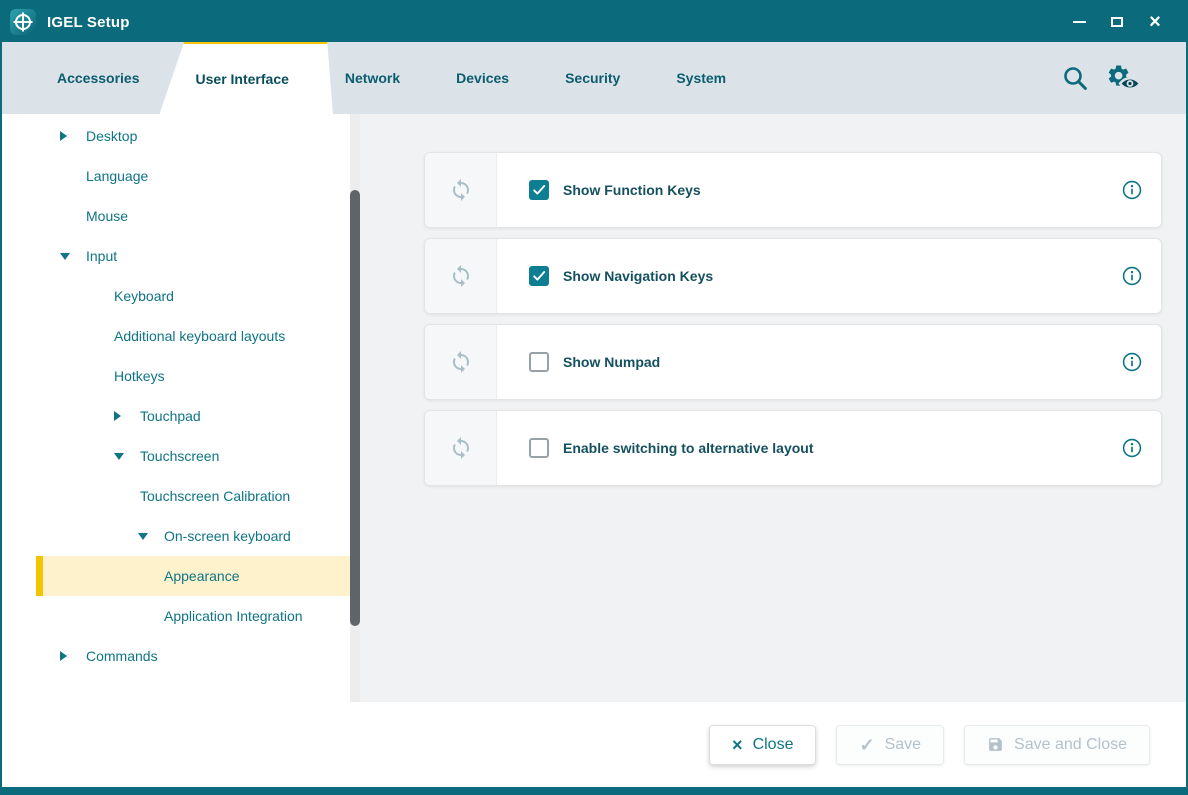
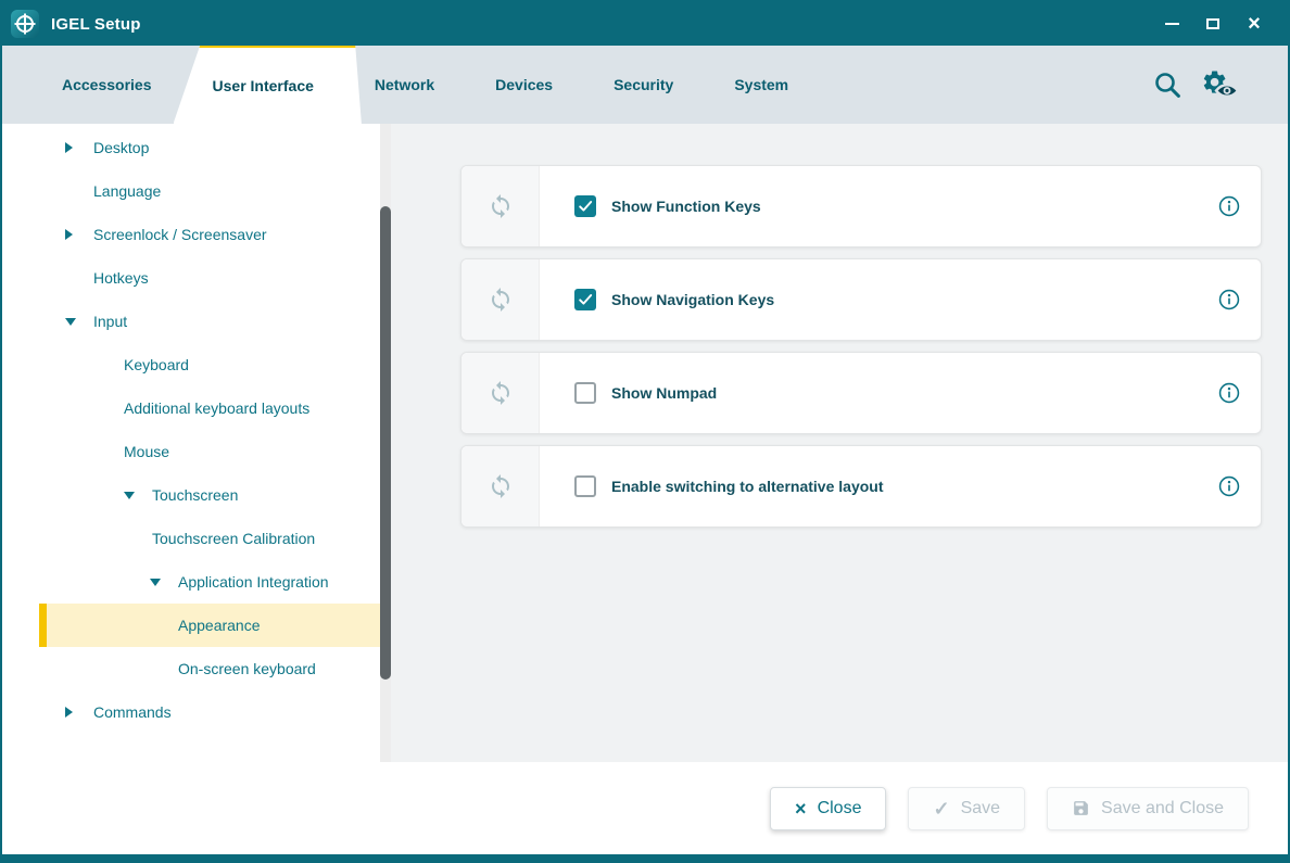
  IGEL Setup
  ×
  Accessories
  User Interface
  Network
  Devices
  Security
  System
  Desktop
  Language
+ Screenlock / Screensaver
- Mouse
+ Hotkeys
  Input
  Keyboard
  Additional keyboard layouts
- Hotkeys
+ Mouse
- Touchpad
  Touchscreen
  Touchscreen Calibration
- On-screen keyboard
+ Application Integration
  Appearance
- Application Integration
+ On-screen keyboard
  Commands
  Show Function Keys
  Show Navigation Keys
  Show Numpad
  Enable switching to alternative layout
  ×
  Close
  ✓
  Save
  Save and Close
